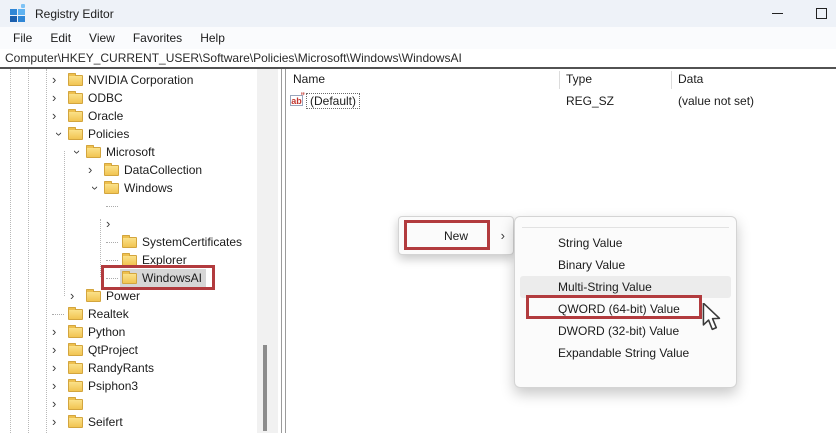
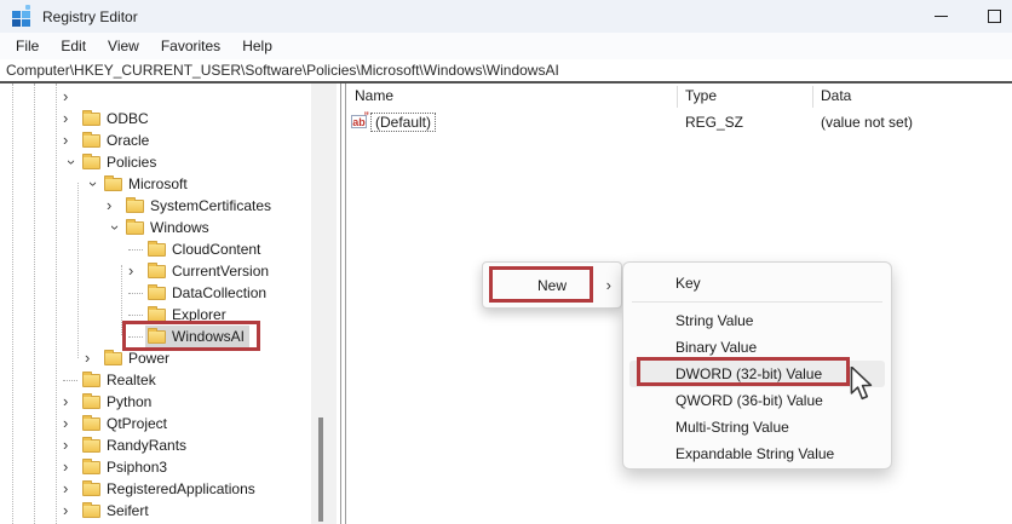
  Registry Editor
  File
  Edit
  View
  Favorites
  Help
  Computer\HKEY_CURRENT_USER\Software\Policies\Microsoft\Windows\WindowsAI
  ›
- NVIDIA Corporation
  ›
  ODBC
  ›
  Oracle
  Policies
  Microsoft
  ›
- DataCollection
+ SystemCertificates
  Windows
+ CloudContent
  ›
+ CurrentVersion
- SystemCertificates
+ DataCollection
  Explorer
  WindowsAI
  ›
  Power
  Realtek
  ›
  Python
  ›
  QtProject
  ›
  RandyRants
  ›
  Psiphon3
  ›
+ RegisteredApplications
  ›
  Seifert
  Name
  Type
  Data
  ab
  (Default)
  REG_SZ
  (value not set)
  New
  ›
+ Key
  String Value
  Binary Value
- Multi-String Value
+ DWORD (32-bit) Value
- QWORD (64-bit) Value
+ QWORD (36-bit) Value
- DWORD (32-bit) Value
+ Multi-String Value
  Expandable String Value
